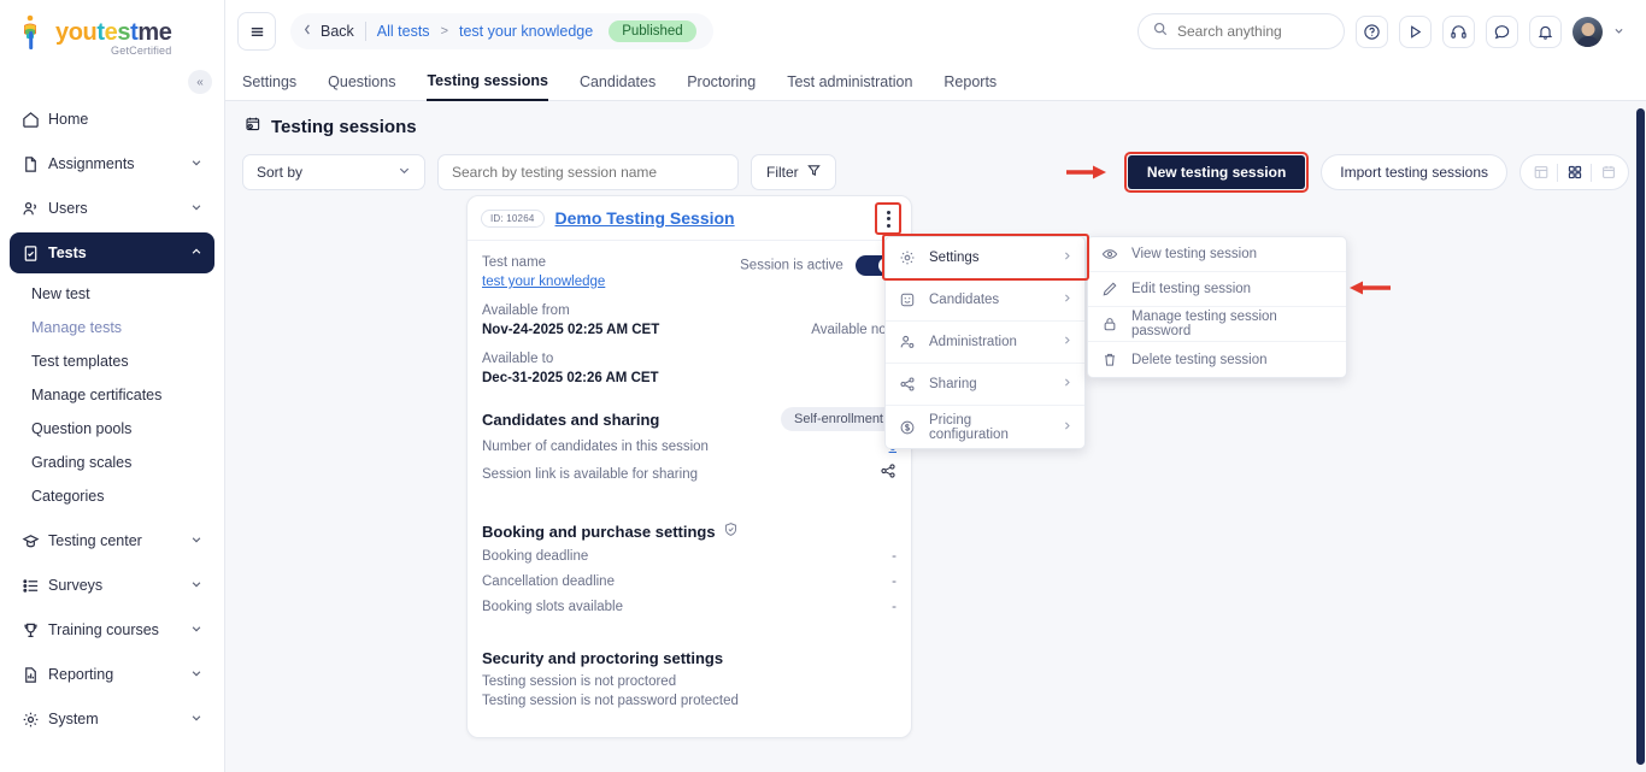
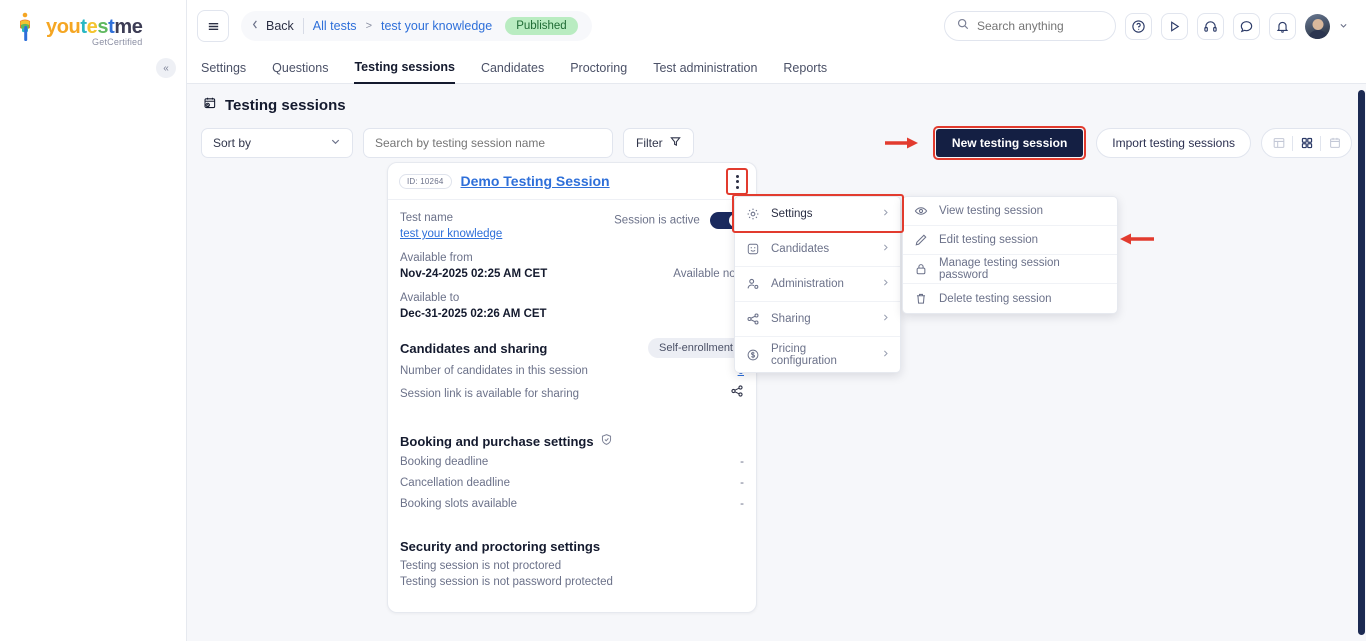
  youtestme
  GetCertified
  «
- Home
- Assignments
- Users
- Tests
- New test
- Manage tests
- Test templates
- Manage certificates
- Question pools
- Grading scales
- Categories
- Testing center
- Surveys
- Training courses
- Reporting
- System
  Back
  All tests
  >
  test your knowledge
  Published
  Search anything
  Settings
  Questions
  Testing sessions
  Candidates
  Proctoring
  Test administration
  Reports
  Testing sessions
  Sort by
  Search by testing session name
  Filter
  New testing session
  Import testing sessions
  ID: 10264
  Demo Testing Session
  Test name
  test your knowledge
  Available from
  Nov-24-2025 02:25 AM CET
  Available to
  Dec-31-2025 02:26 AM CET
  Session is active
  Available no
  Candidates and sharing
  Self-enrollment
  Number of candidates in this session
  Session link is available for sharing
  Booking and purchase settings
  Booking deadline
  -
  Cancellation deadline
  -
  Booking slots available
  -
  Security and proctoring settings
  Testing session is not proctored
  Testing session is not password protected
  Settings
  Candidates
  Administration
  Sharing
  Pricing configuration
  View testing session
  Edit testing session
  Manage testing session password
  Delete testing session
